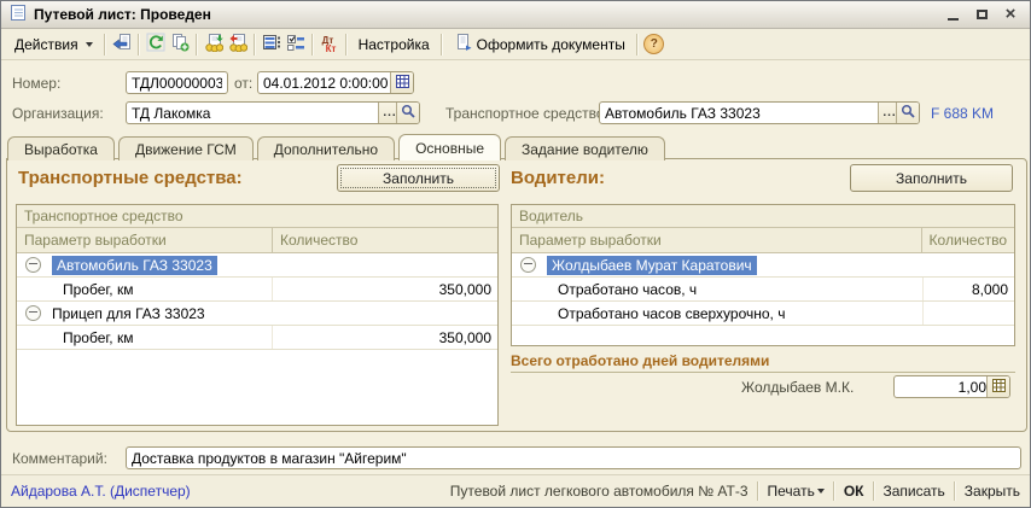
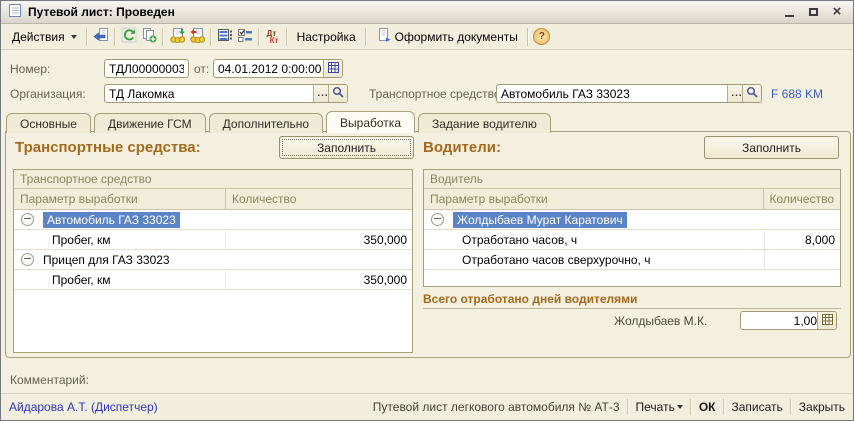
  Путевой лист: Проведен
  ×
  Действия
  Дт
  Кт
  Настройка
  Оформить документы
  ?
  Номер:
  ТДЛ00000003
  от:
  04.01.2012 0:00:00
  Организация:
  ТД Лакомка
  ...
  Транспортное средств
  Автомобиль ГАЗ 33023
  ...
  F 688 KM
- Выработка
+ Основные
  Движение ГСМ
  Дополнительно
- Основные
+ Выработка
  Задание водителю
  Транспортные средства:
  Заполнить
  Транспортное средство
  Параметр выработки
  Количество
  Автомобиль ГАЗ 33023
  Пробег, км
  350,000
  Прицеп для ГАЗ 33023
  Пробег, км
  350,000
  Водители:
  Заполнить
  Водитель
  Параметр выработки
  Количество
  Жолдыбаев Мурат Каратович
  Отработано часов, ч
  8,000
  Отработано часов сверхурочно, ч
  Всего отработано дней водителями
  Жолдыбаев М.К.
  1,00
  Комментарий:
- Доставка продуктов в магазин "Айгерим"
  Айдарова А.Т. (Диспетчер)
  Путевой лист легкового автомобиля № АТ-3
  Печать
  ОК
  Записать
  Закрыть
